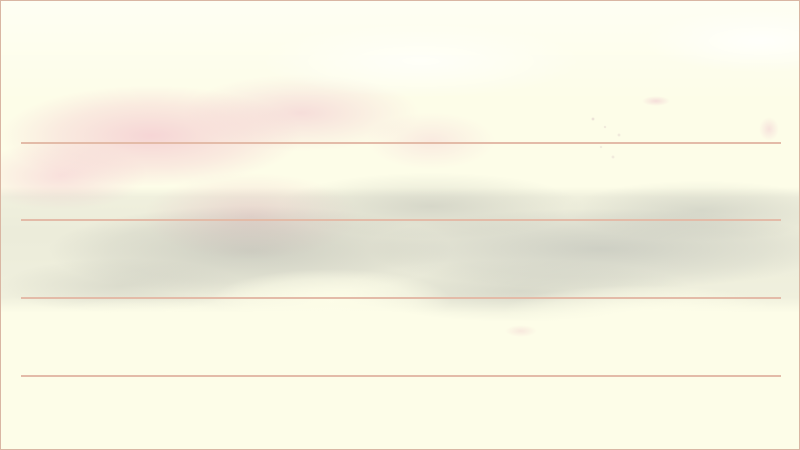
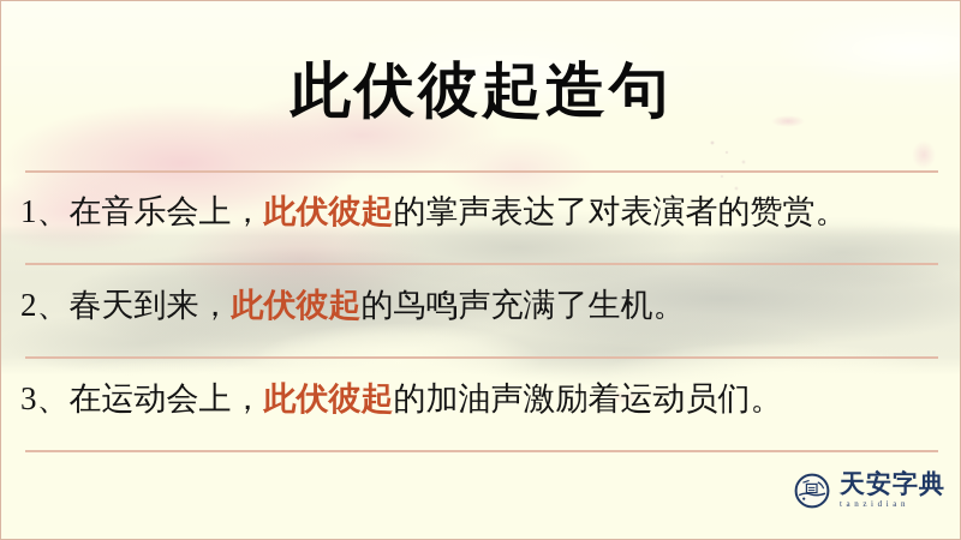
+ 此伏彼起造句
+ 1、在音乐会上，此伏彼起的掌声表达了对表演者的赞赏。
+ 2、春天到来，此伏彼起的鸟鸣声充满了生机。
+ 3、在运动会上，此伏彼起的加油声激励着运动员们。
+ 天安字典
+ tanzidian
